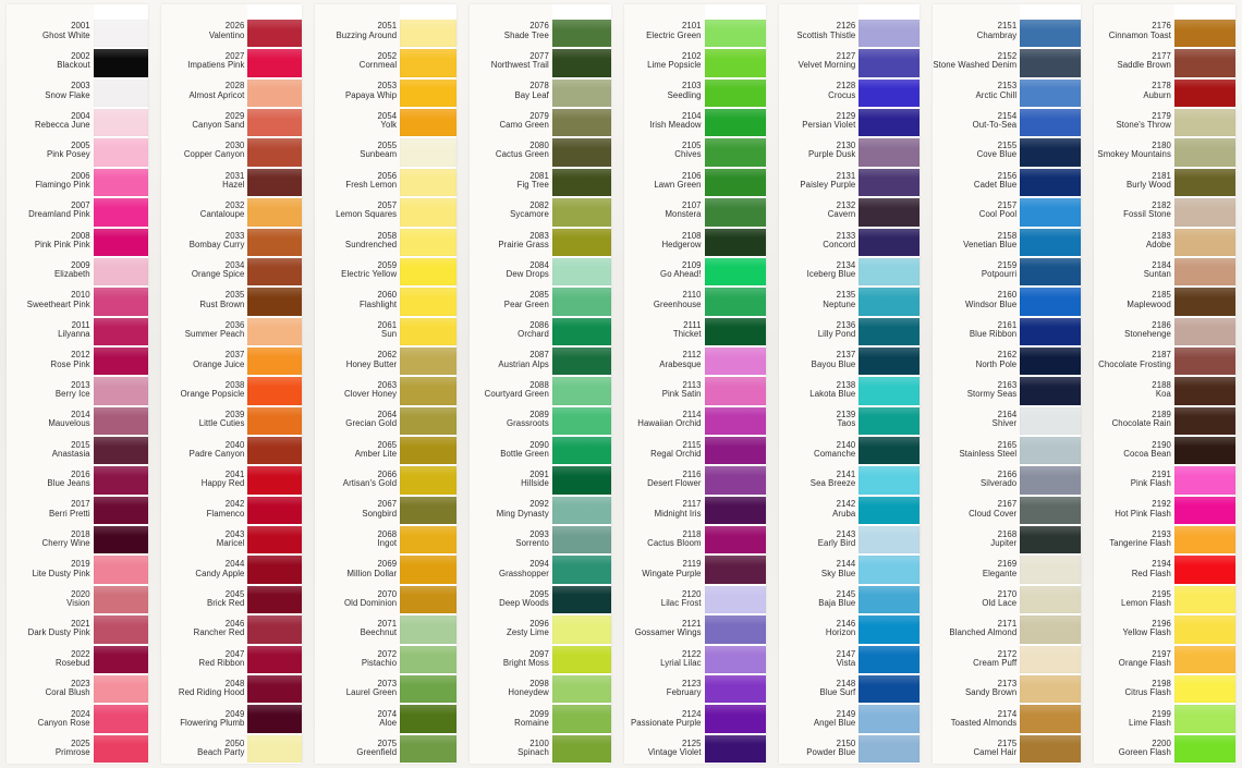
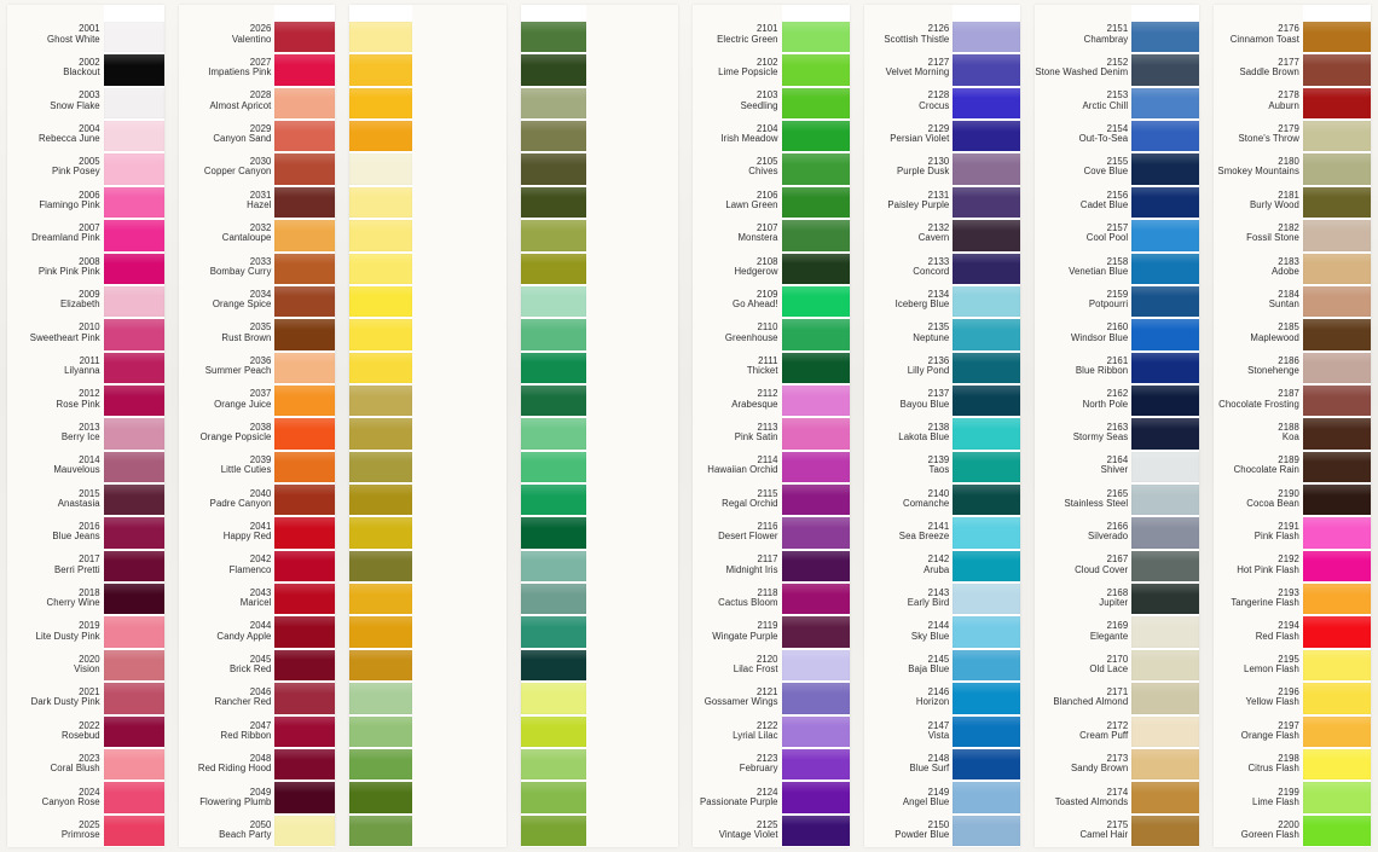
  2001
  Ghost White
  2002
  Blackout
  2003
  Snow Flake
  2004
  Rebecca June
  2005
  Pink Posey
  2006
  Flamingo Pink
  2007
  Dreamland Pink
  2008
  Pink Pink Pink
  2009
  Elizabeth
  2010
  Sweetheart Pink
  2011
  Lilyanna
  2012
  Rose Pink
  2013
  Berry Ice
  2014
  Mauvelous
  2015
  Anastasia
  2016
  Blue Jeans
  2017
  Berri Pretti
  2018
  Cherry Wine
  2019
  Lite Dusty Pink
  2020
  Vision
  2021
  Dark Dusty Pink
  2022
  Rosebud
  2023
  Coral Blush
  2024
  Canyon Rose
  2025
  Primrose
  2026
  Valentino
  2027
  Impatiens Pink
  2028
  Almost Apricot
  2029
  Canyon Sand
  2030
  Copper Canyon
  2031
  Hazel
  2032
  Cantaloupe
  2033
  Bombay Curry
  2034
  Orange Spice
  2035
  Rust Brown
  2036
  Summer Peach
  2037
  Orange Juice
  2038
  Orange Popsicle
  2039
  Little Cuties
  2040
  Padre Canyon
  2041
  Happy Red
  2042
  Flamenco
  2043
  Maricel
  2044
  Candy Apple
  2045
  Brick Red
  2046
  Rancher Red
  2047
  Red Ribbon
  2048
  Red Riding Hood
  2049
  Flowering Plumb
  2050
  Beach Party
- 2051
- Buzzing Around
- 2052
- Cornmeal
- 2053
- Papaya Whip
- 2054
- Yolk
- 2055
- Sunbeam
- 2056
- Fresh Lemon
- 2057
- Lemon Squares
- 2058
- Sundrenched
- 2059
- Electric Yellow
- 2060
- Flashlight
- 2061
- Sun
- 2062
- Honey Butter
- 2063
- Clover Honey
- 2064
- Grecian Gold
- 2065
- Amber Lite
- 2066
- Artisan's Gold
- 2067
- Songbird
- 2068
- Ingot
- 2069
- Million Dollar
- 2070
- Old Dominion
- 2071
- Beechnut
- 2072
- Pistachio
- 2073
- Laurel Green
- 2074
- Aloe
- 2075
- Greenfield
- 2076
- Shade Tree
- 2077
- Northwest Trail
- 2078
- Bay Leaf
- 2079
- Camo Green
- 2080
- Cactus Green
- 2081
- Fig Tree
- 2082
- Sycamore
- 2083
- Prairie Grass
- 2084
- Dew Drops
- 2085
- Pear Green
- 2086
- Orchard
- 2087
- Austrian Alps
- 2088
- Courtyard Green
- 2089
- Grassroots
- 2090
- Bottle Green
- 2091
- Hillside
- 2092
- Ming Dynasty
- 2093
- Sorrento
- 2094
- Grasshopper
- 2095
- Deep Woods
- 2096
- Zesty Lime
- 2097
- Bright Moss
- 2098
- Honeydew
- 2099
- Romaine
- 2100
- Spinach
  2101
  Electric Green
  2102
  Lime Popsicle
  2103
  Seedling
  2104
  Irish Meadow
  2105
  Chives
  2106
  Lawn Green
  2107
  Monstera
  2108
  Hedgerow
  2109
  Go Ahead!
  2110
  Greenhouse
  2111
  Thicket
  2112
  Arabesque
  2113
  Pink Satin
  2114
  Hawaiian Orchid
  2115
  Regal Orchid
  2116
  Desert Flower
  2117
  Midnight Iris
  2118
  Cactus Bloom
  2119
  Wingate Purple
  2120
  Lilac Frost
  2121
  Gossamer Wings
  2122
  Lyrial Lilac
  2123
  February
  2124
  Passionate Purple
  2125
  Vintage Violet
  2126
  Scottish Thistle
  2127
  Velvet Morning
  2128
  Crocus
  2129
  Persian Violet
  2130
  Purple Dusk
  2131
  Paisley Purple
  2132
  Cavern
  2133
  Concord
  2134
  Iceberg Blue
  2135
  Neptune
  2136
  Lilly Pond
  2137
  Bayou Blue
  2138
  Lakota Blue
  2139
  Taos
  2140
  Comanche
  2141
  Sea Breeze
  2142
  Aruba
  2143
  Early Bird
  2144
  Sky Blue
  2145
  Baja Blue
  2146
  Horizon
  2147
  Vista
  2148
  Blue Surf
  2149
  Angel Blue
  2150
  Powder Blue
  2151
  Chambray
  2152
  Stone Washed Denim
  2153
  Arctic Chill
  2154
  Out-To-Sea
  2155
  Cove Blue
  2156
  Cadet Blue
  2157
  Cool Pool
  2158
  Venetian Blue
  2159
  Potpourri
  2160
  Windsor Blue
  2161
  Blue Ribbon
  2162
  North Pole
  2163
  Stormy Seas
  2164
  Shiver
  2165
  Stainless Steel
  2166
  Silverado
  2167
  Cloud Cover
  2168
  Jupiter
  2169
  Elegante
  2170
  Old Lace
  2171
  Blanched Almond
  2172
  Cream Puff
  2173
  Sandy Brown
  2174
  Toasted Almonds
  2175
  Camel Hair
  2176
  Cinnamon Toast
  2177
  Saddle Brown
  2178
  Auburn
  2179
  Stone's Throw
  2180
  Smokey Mountains
  2181
  Burly Wood
  2182
  Fossil Stone
  2183
  Adobe
  2184
  Suntan
  2185
  Maplewood
  2186
  Stonehenge
  2187
  Chocolate Frosting
  2188
  Koa
  2189
  Chocolate Rain
  2190
  Cocoa Bean
  2191
  Pink Flash
  2192
  Hot Pink Flash
  2193
  Tangerine Flash
  2194
  Red Flash
  2195
  Lemon Flash
  2196
  Yellow Flash
  2197
  Orange Flash
  2198
  Citrus Flash
  2199
  Lime Flash
  2200
  Goreen Flash
